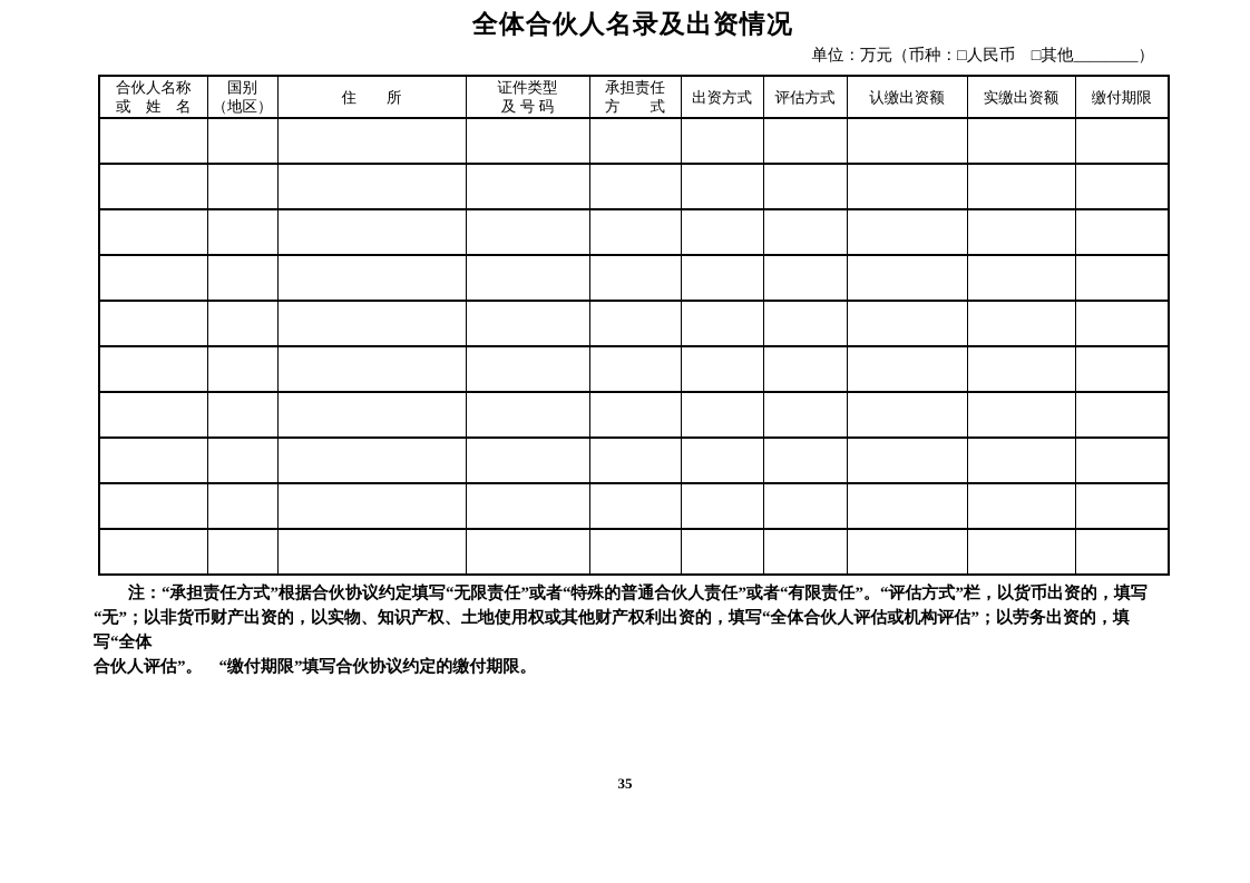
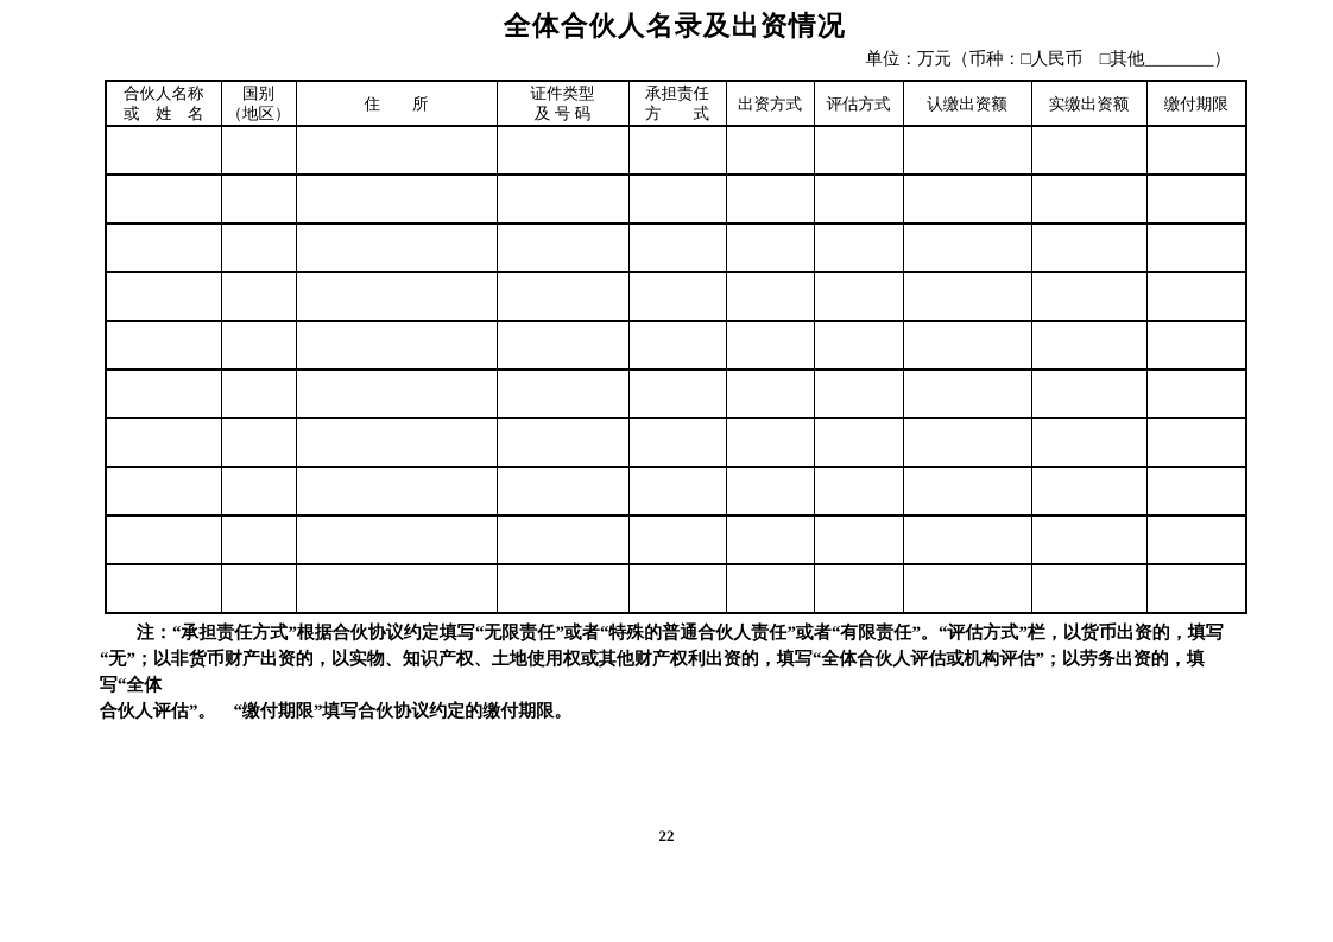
  全体合伙人名录及出资情况
  单位：万元（币种：□人民币 □其他________）
  合伙人名称 或 姓 名	国别 （地区）	住 所	证件类型 及 号 码	承担责任 方 式	出资方式	评估方式	认缴出资额	实缴出资额	缴付期限
  注：“承担责任方式”根据合伙协议约定填写“无限责任”或者“特殊的普通合伙人责任”或者“有限责任”。“评估方式”栏，以货币出资的，填写
  “无”；以非货币财产出资的，以实物、知识产权、土地使用权或其他财产权利出资的，填写“全体合伙人评估或机构评估”；以劳务出资的，填写“全体
  合伙人评估”。 “缴付期限”填写合伙协议约定的缴付期限。
- 35
+ 22
